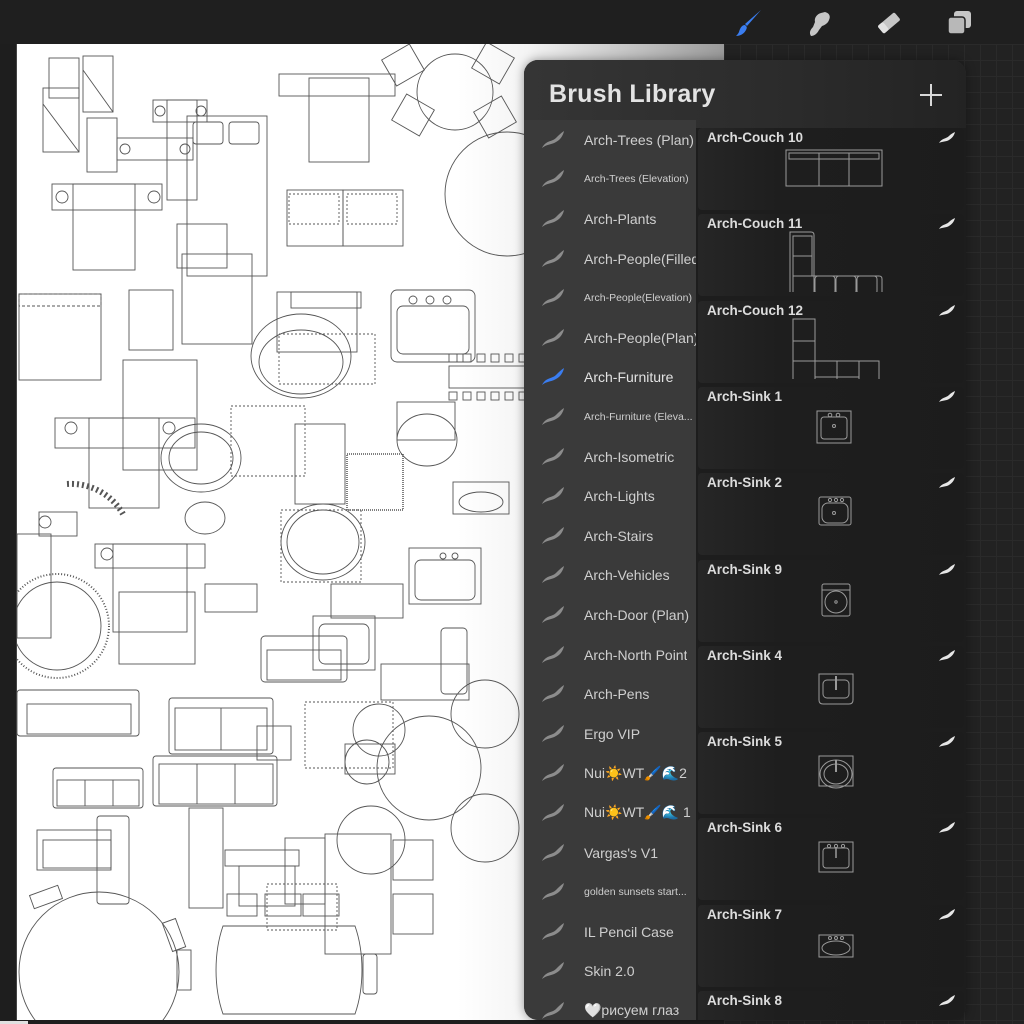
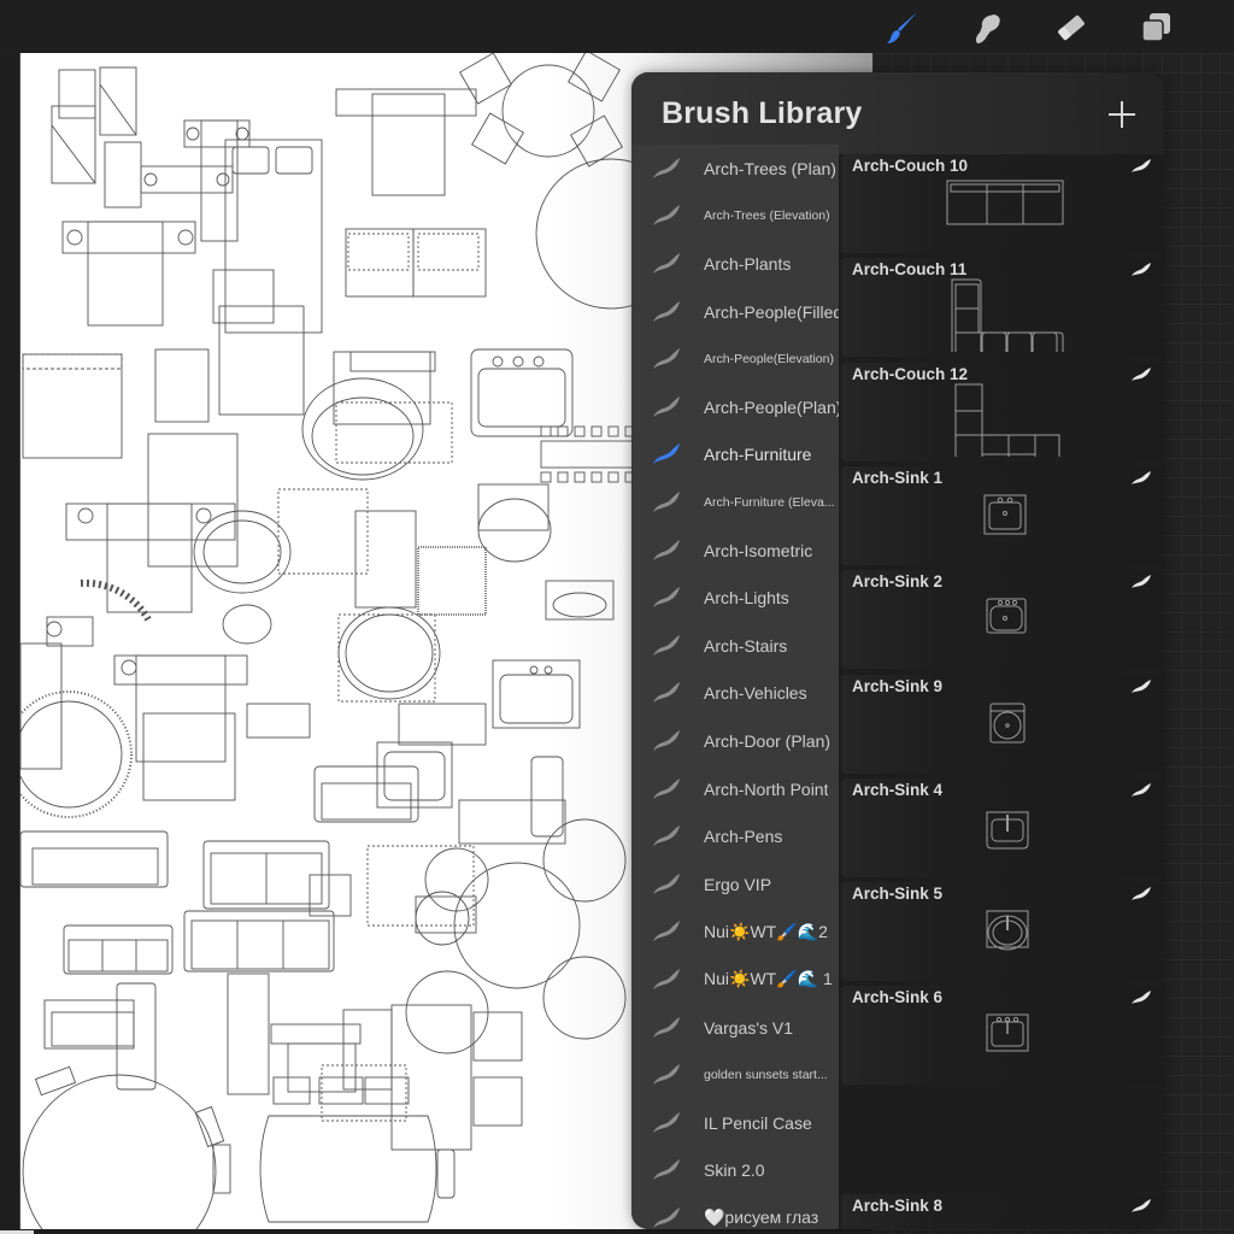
  Brush Library
  Arch-Trees (Plan)
  Arch-Trees (Elevation)
  Arch-Plants
  Arch-People(Fille
  Arch-People(Elevation)
  Arch-People(Plan
  Arch-Furniture
  Arch-Furniture (Eleva...
  Arch-Isometric
  Arch-Lights
  Arch-Stairs
  Arch-Vehicles
  Arch-Door (Plan)
  Arch-North Point
  Arch-Pens
  Ergo VIP
  Nui☀️WT🖌️🌊2
  Nui☀️WT🖌️🌊 1
  Vargas's V1
  golden sunsets start...
  IL Pencil Case
  Skin 2.0
  🤍рисуем глаз
  Arch-Couch 10
  Arch-Couch 11
  Arch-Couch 12
  Arch-Sink 1
  Arch-Sink 2
  Arch-Sink 9
  Arch-Sink 4
  Arch-Sink 5
  Arch-Sink 6
- Arch-Sink 7
  Arch-Sink 8
